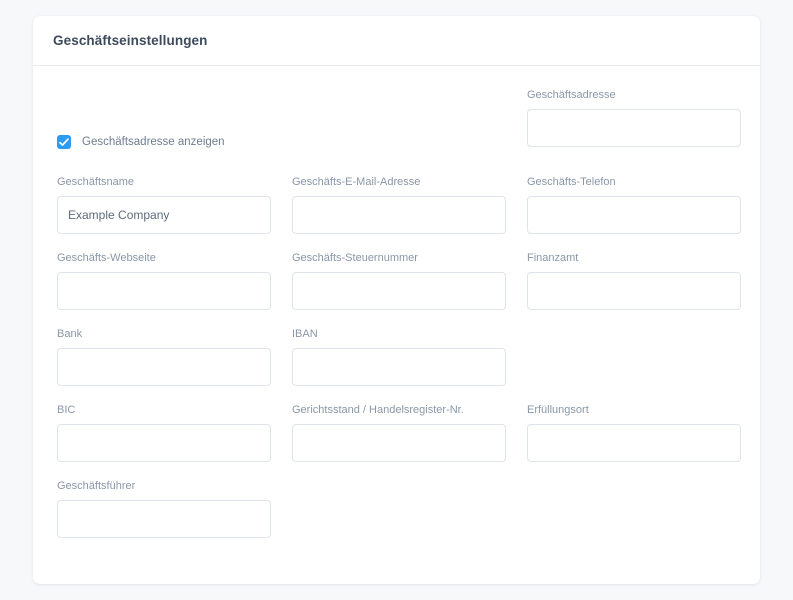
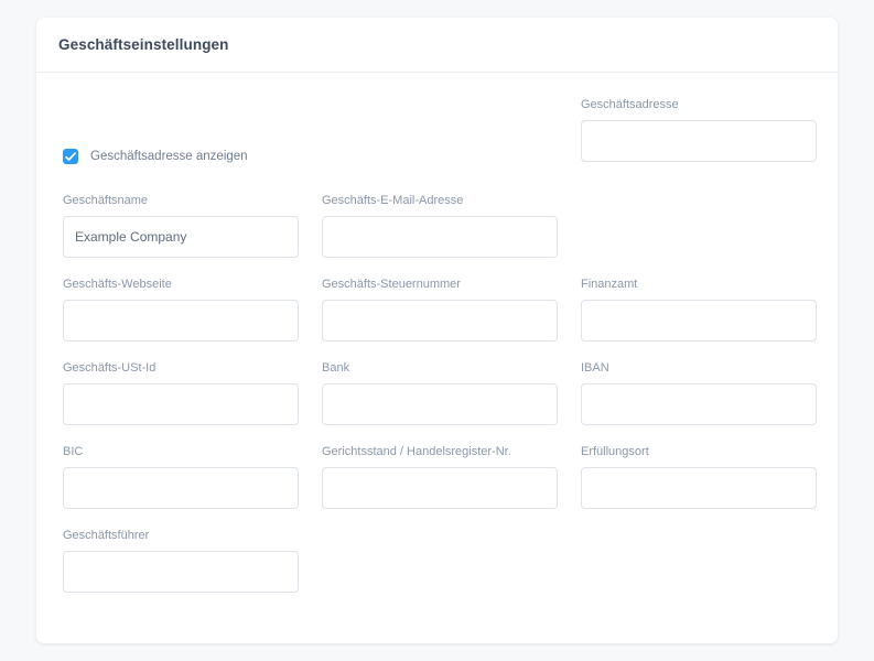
  Geschäftseinstellungen
  Geschäftsadresse anzeigen
  Geschäftsadresse
  Geschäftsname
  Example Company
  Geschäfts-E-Mail-Adresse
- Geschäfts-Telefon
  Geschäfts-Webseite
  Geschäfts-Steuernummer
  Finanzamt
+ Geschäfts-USt-Id
  Bank
  IBAN
  BIC
  Gerichtsstand / Handelsregister-Nr.
  Erfüllungsort
  Geschäftsführer
